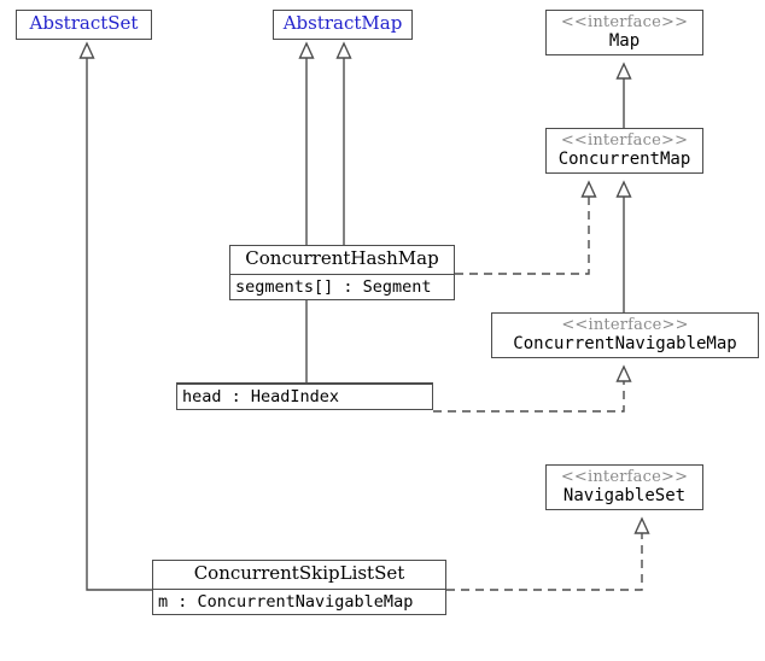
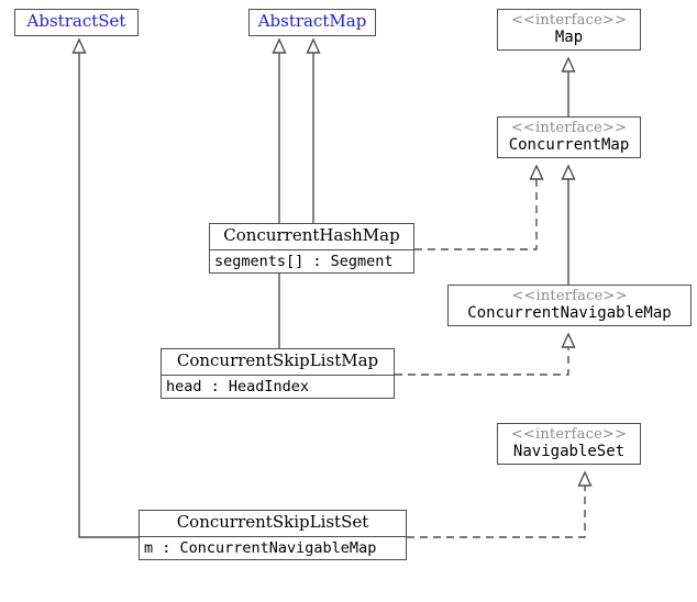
  AbstractSet
  AbstractMap
  <<interface>>
  Map
  <<interface>>
  ConcurrentMap
  ConcurrentHashMap
  segments[] : Segment
  <<interface>>
  ConcurrentNavigableMap
+ ConcurrentSkipListMap
  head : HeadIndex
  <<interface>>
  NavigableSet
  ConcurrentSkipListSet
  m : ConcurrentNavigableMap
